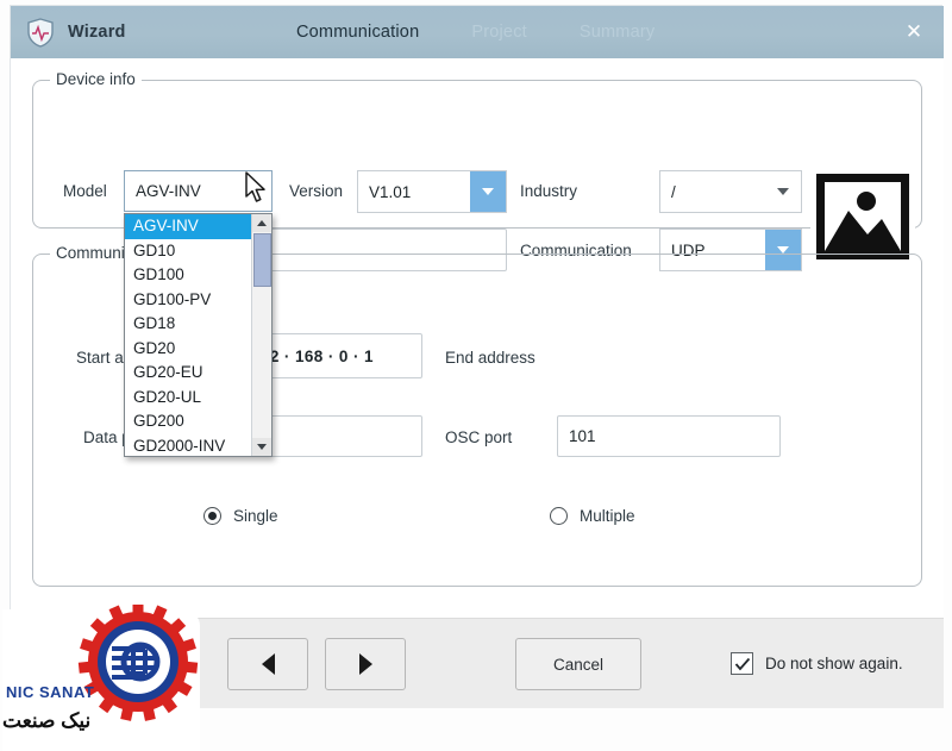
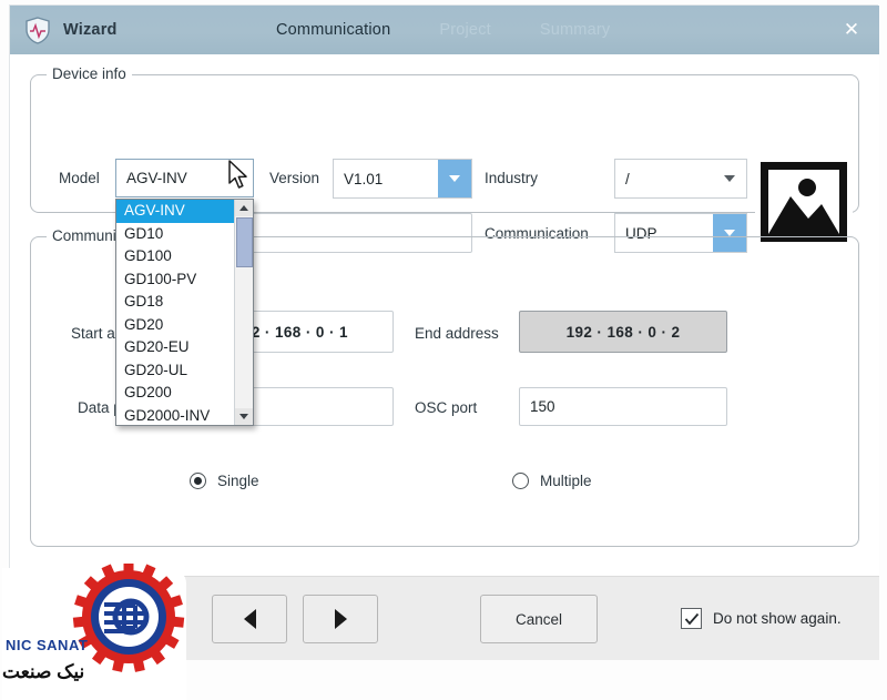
  Wizard
  Communication
  ✕
  Device info
  Model
  AGV-INV
  Version
  V1.01
  Industry
  /
  Communication
  UDP
  2 · 168 · 0 · 1
  End address
+ 192 · 168 · 0 · 2
  OSC port
- 101
+ 150
  Single
  Multiple
  AGV-INV
  GD10
  GD100
  GD100-PV
  GD18
  GD20
  GD20-EU
  GD20-UL
  GD200
  GD2000-INV
  Cancel
  Do not show again.
  NIC SANAT
  نیک صنعت
